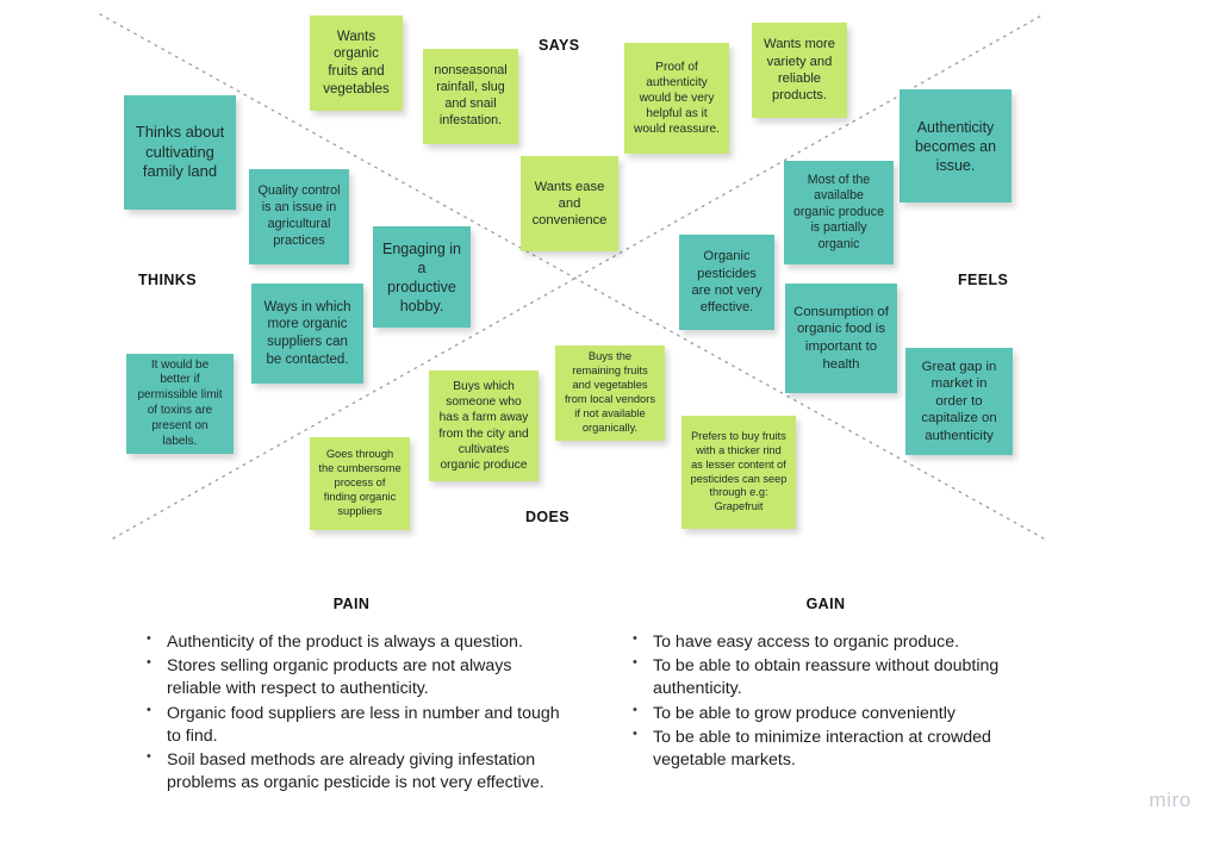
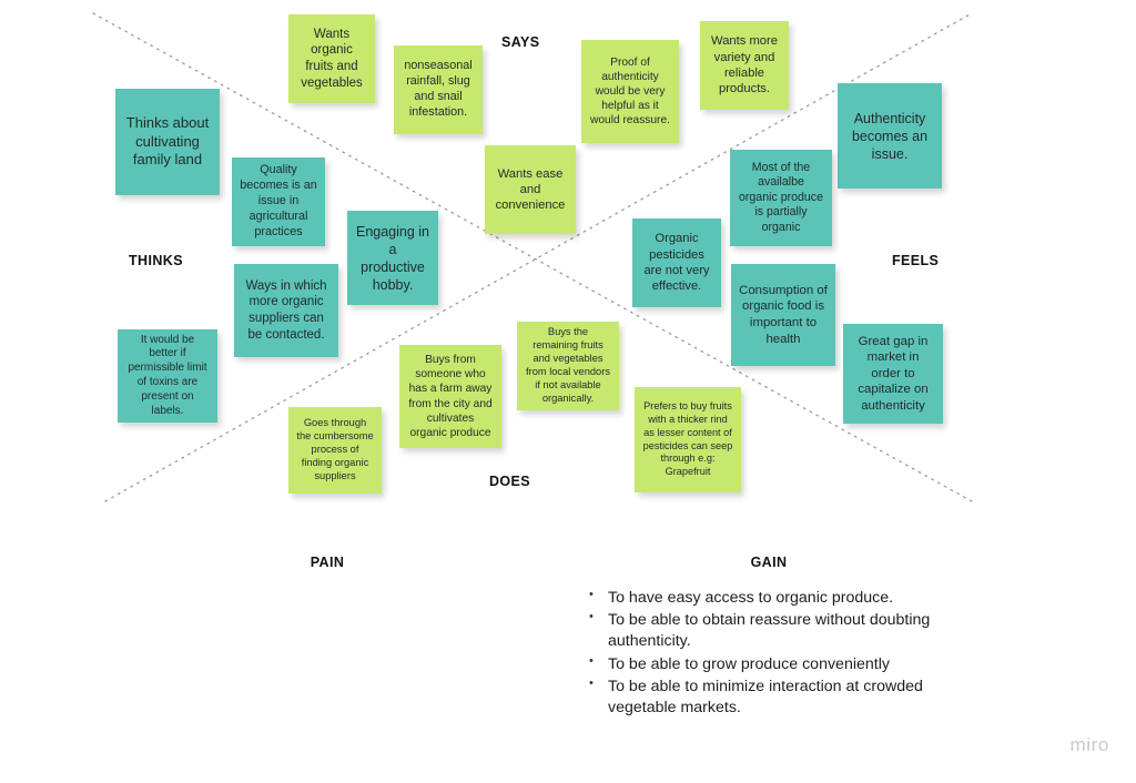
  SAYS
  THINKS
  FEELS
  DOES
  Wants organic fruits and vegetables
  nonseasonal rainfall, slug and snail infestation.
  Proof of authenticity would be very helpful as it would reassure.
  Wants more variety and reliable products.
  Wants ease and convenience
  Thinks about cultivating family land
- Quality control is an issue in agricultural practices
+ Quality becomes is an issue in agricultural practices
  Engaging in a productive hobby.
  Ways in which more organic suppliers can be contacted.
  It would be better if permissible limit of toxins are present on labels.
  Authenticity becomes an issue.
  Most of the availalbe organic produce is partially organic
  Organic pesticides are not very effective.
  Consumption of organic food is important to health
  Great gap in market in order to capitalize on authenticity
- Buys which someone who has a farm away from the city and cultivates organic produce
+ Buys from someone who has a farm away from the city and cultivates organic produce
  Buys the remaining fruits and vegetables from local vendors if not available organically.
  Goes through the cumbersome process of finding organic suppliers
  Prefers to buy fruits with a thicker rind as lesser content of pesticides can seep through e.g: Grapefruit
  PAIN
- Authenticity of the product is always a question.
- Stores selling organic products are not always reliable with respect to authenticity.
- Organic food suppliers are less in number and tough to find.
- Soil based methods are already giving infestation problems as organic pesticide is not very effective.
  GAIN
  To have easy access to organic produce.
  To be able to obtain reassure without doubting authenticity.
  To be able to grow produce conveniently
  To be able to minimize interaction at crowded vegetable markets.
  miro
